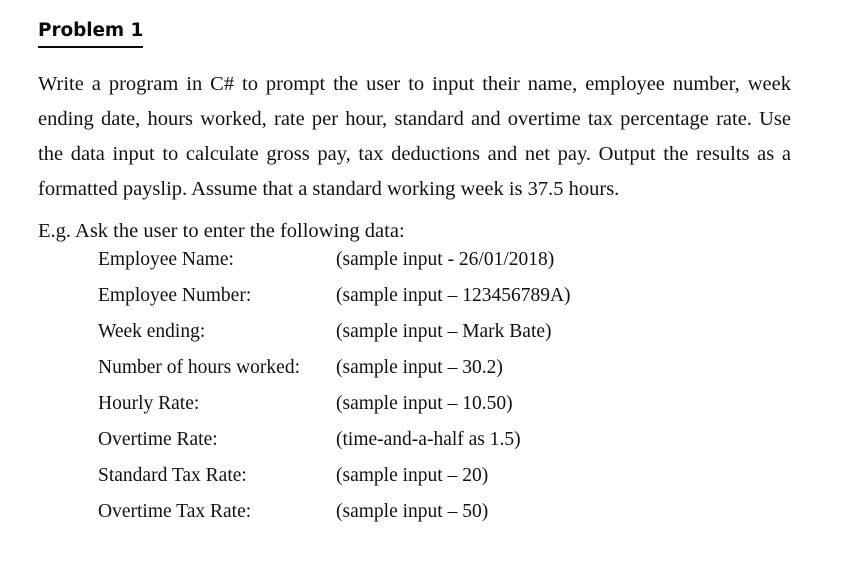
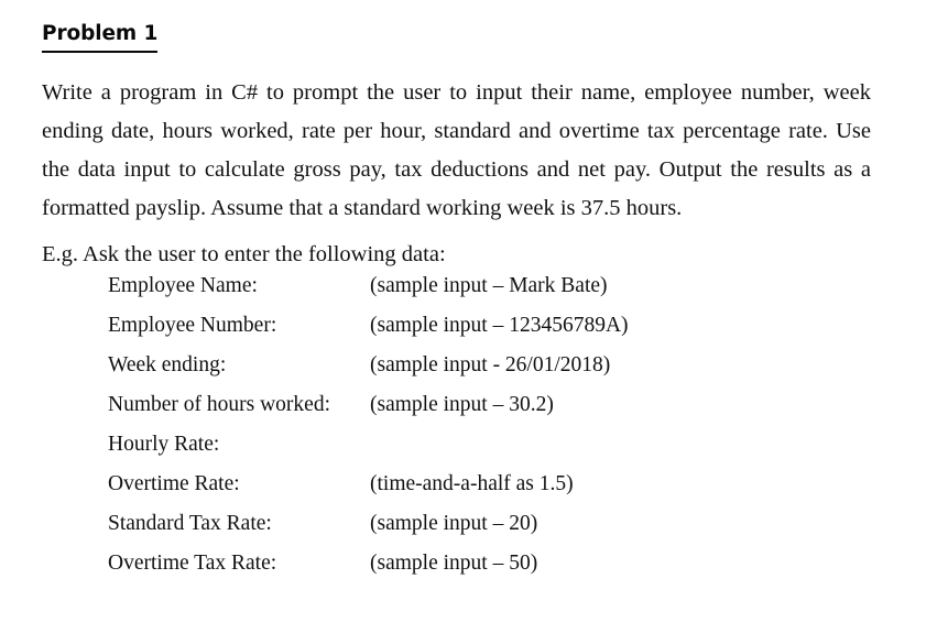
  Problem 1
  Write a program in C# to prompt the user to input their name, employee number, week ending date, hours worked, rate per hour, standard and overtime tax percentage rate. Use the data input to calculate gross pay, tax deductions and net pay. Output the results as a formatted payslip. Assume that a standard working week is 37.5 hours.
  E.g. Ask the user to enter the following data:
  Employee Name:
- (sample input - 26/01/2018)
+ (sample input – Mark Bate)
  Employee Number:
  (sample input – 123456789A)
  Week ending:
- (sample input – Mark Bate)
+ (sample input - 26/01/2018)
  Number of hours worked:
  (sample input – 30.2)
  Hourly Rate:
- (sample input – 10.50)
  Overtime Rate:
  (time-and-a-half as 1.5)
  Standard Tax Rate:
  (sample input – 20)
  Overtime Tax Rate:
  (sample input – 50)
